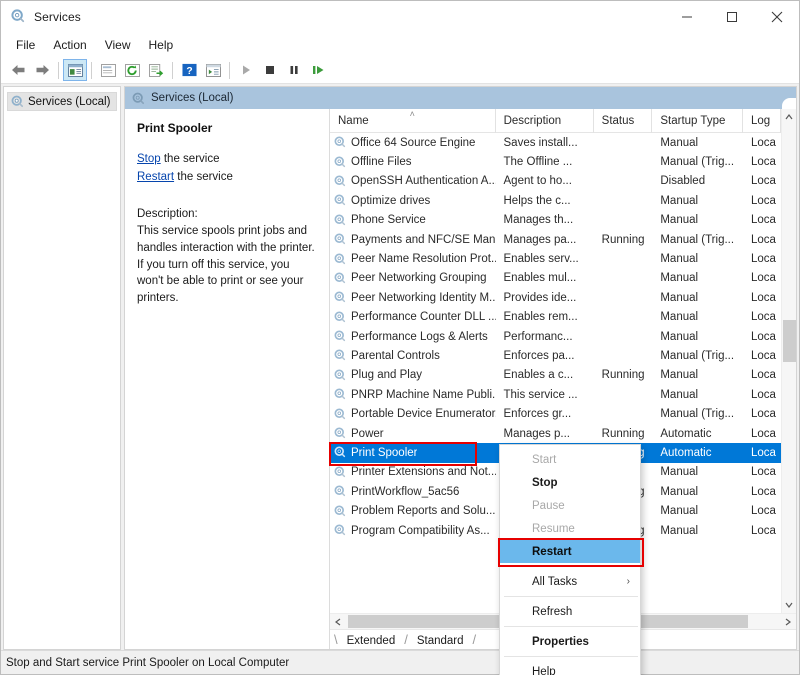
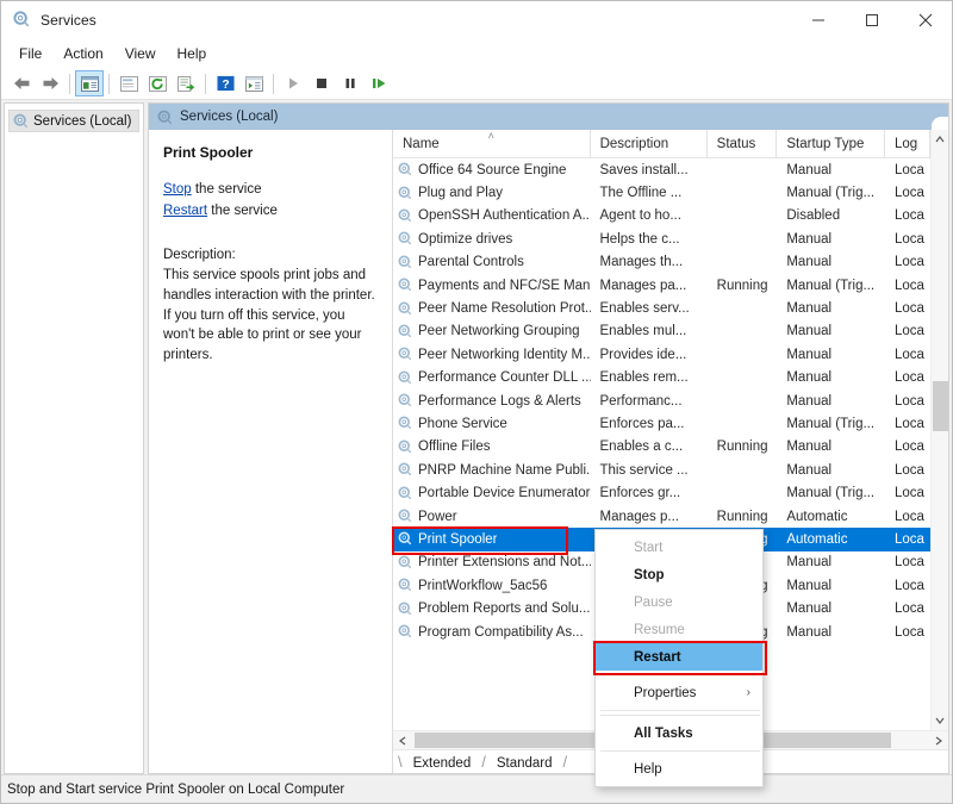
  Services
  File
  Action
  View
  Help
  ?
  Services (Local)
  Services (Local)
  Print Spooler
  Stop the service
  Restart the service
  Description:
  This service spools print jobs and handles interaction with the printer. If you turn off this service, you won't be able to print or see your printers.
  Name
  ˄
  Description
  Status
  Startup Type
  Log
  Office 64 Source Engine
  Saves install...
  Manual
  Locа
- Offline Files
+ Plug and Play
  The Offline ...
  Manual (Trig...
  Locа
  OpenSSH Authentication A..
  Agent to ho...
  Disabled
  Locа
  Optimize drives
  Helps the c...
  Manual
  Locа
- Phone Service
+ Parental Controls
  Manages th...
  Manual
  Locа
  Payments and NFC/SE Man
  Manages pa...
  Running
  Manual (Trig...
  Locа
  Peer Name Resolution Prot.
  Enables serv...
  Manual
  Locа
  Peer Networking Grouping
  Enables mul...
  Manual
  Locа
  Peer Networking Identity M..
  Provides ide...
  Manual
  Locа
  Performance Counter DLL ..
  Enables rem...
  Manual
  Locа
  Performance Logs & Alerts
  Performanc...
  Manual
  Locа
- Parental Controls
+ Phone Service
  Enforces pa...
  Manual (Trig...
  Locа
- Plug and Play
+ Offline Files
  Enables a c...
  Running
  Manual
  Locа
  PNRP Machine Name Publi.
  This service ...
  Manual
  Locа
  Portable Device Enumerator
  Enforces gr...
  Manual (Trig...
  Locа
  Power
  Manages p...
  Running
  Automatic
  Locа
  Print Spooler
  Automatic
  Locа
  Printer Extensions and Not..
  Manual
  Locа
  PrintWorkflow_5ac56
  Manual
  Locа
  Problem Reports and Solu...
  Manual
  Locа
  Program Compatibility As...
  Manual
  Locа
  \
  Extended
  /
  Standard
  /
  Stop and Start service Print Spooler on Local Computer
  Start
  Stop
  Pause
  Resume
  Restart
- All Tasks
+ Properties
  ›
- Refresh
- Properties
+ All Tasks
  Help
